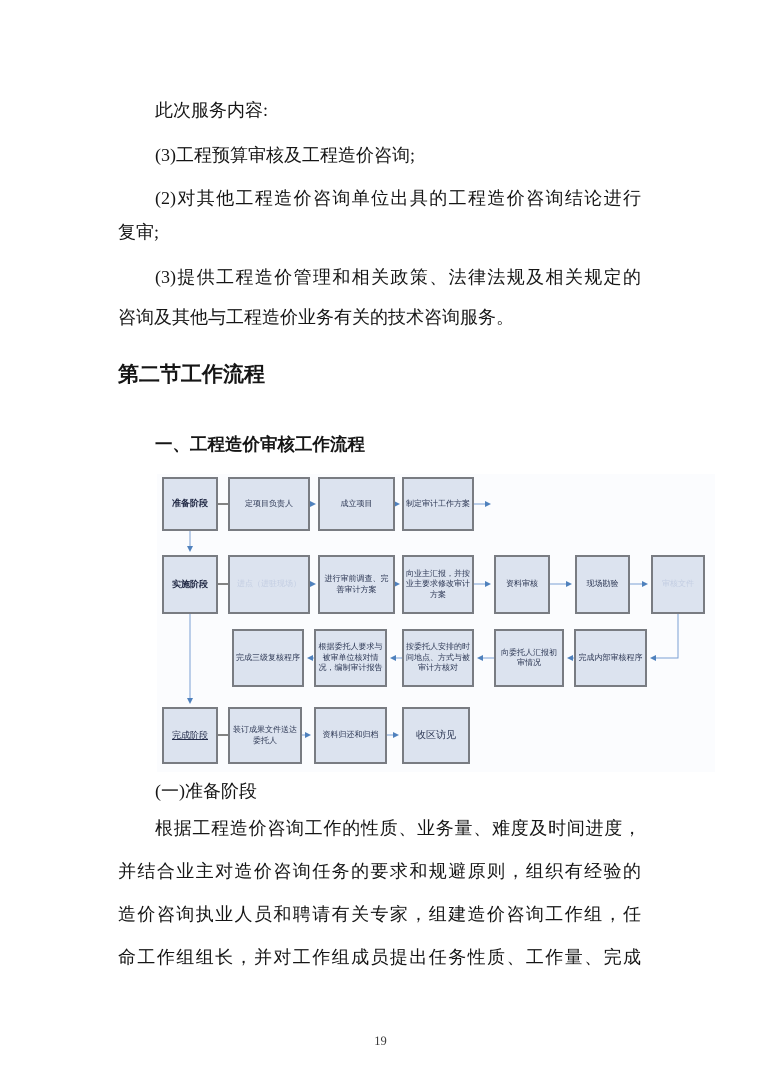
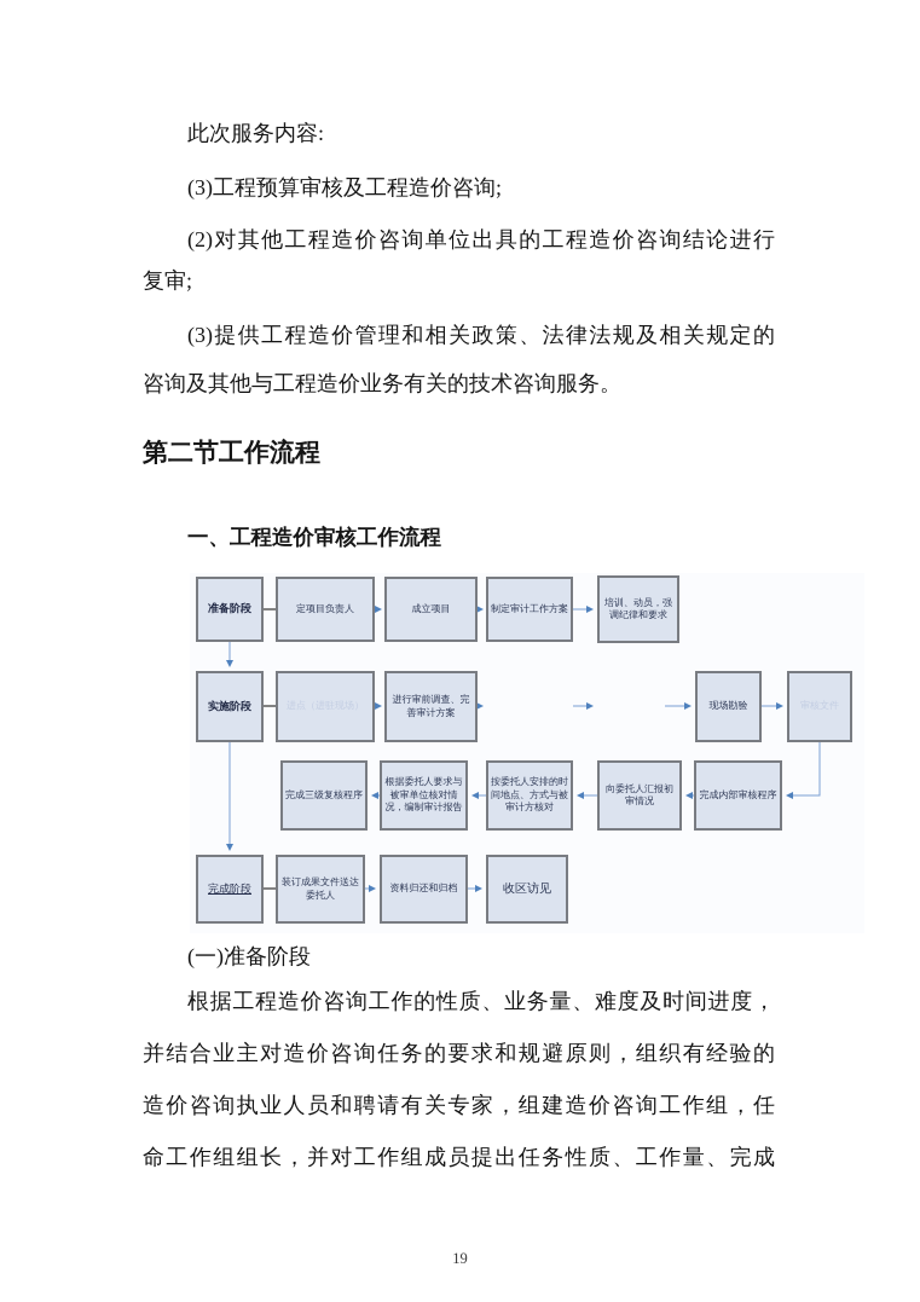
  此次服务内容:
  (3)工程预算审核及工程造价咨询;
  (2)对其他工程造价咨询单位出具的工程造价咨询结论进行
  复审;
  (3)提供工程造价管理和相关政策、法律法规及相关规定的
  咨询及其他与工程造价业务有关的技术咨询服务。
  第二节工作流程
  一、工程造价审核工作流程
  准备阶段
  定项目负责人
  成立项目
  制定审计工作方案
+ 培训、动员，强调纪律和要求
  实施阶段
  进行审前调查、完善审计方案
- 向业主汇报，并按业主要求修改审计方案
- 资料审核
  现场勘验
  完成三级复核程序
  根据委托人要求与被审单位核对情况，编制审计报告
  按委托人安排的时间地点、方式与被审计方核对
  向委托人汇报初审情况
  完成内部审核程序
  完成阶段
  装订成果文件送达委托人
  资料归还和归档
  收区访见
  (一)准备阶段
  根据工程造价咨询工作的性质、业务量、难度及时间进度，
  并结合业主对造价咨询任务的要求和规避原则，组织有经验的
  造价咨询执业人员和聘请有关专家，组建造价咨询工作组，任
  命工作组组长，并对工作组成员提出任务性质、工作量、完成
  19
